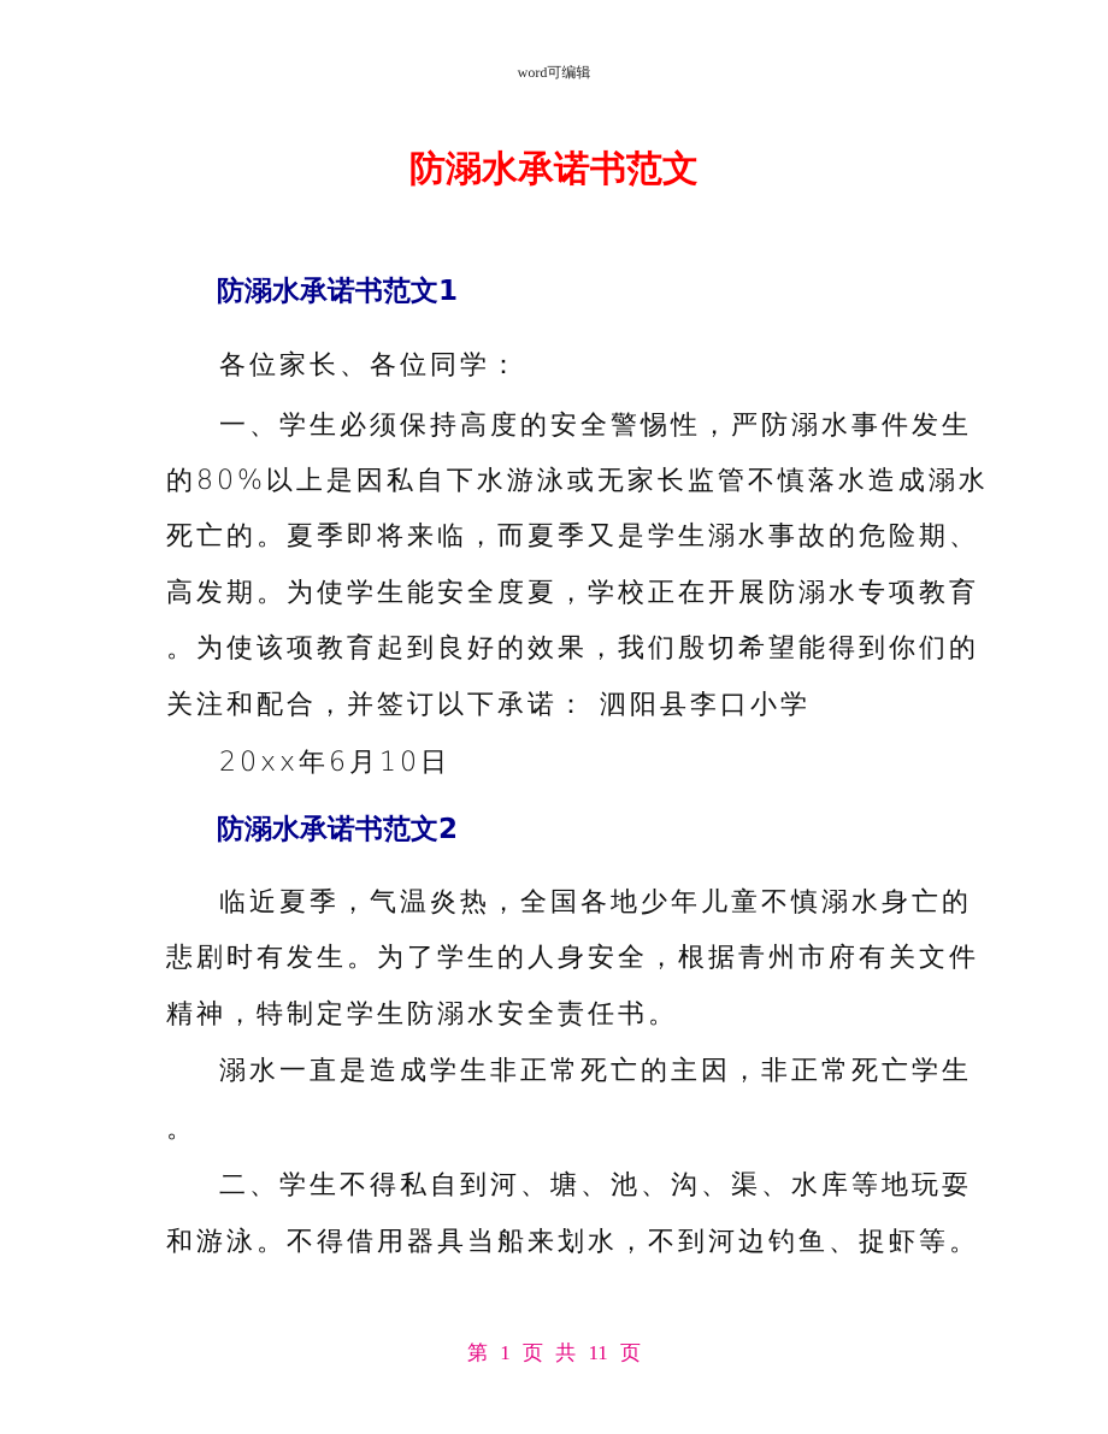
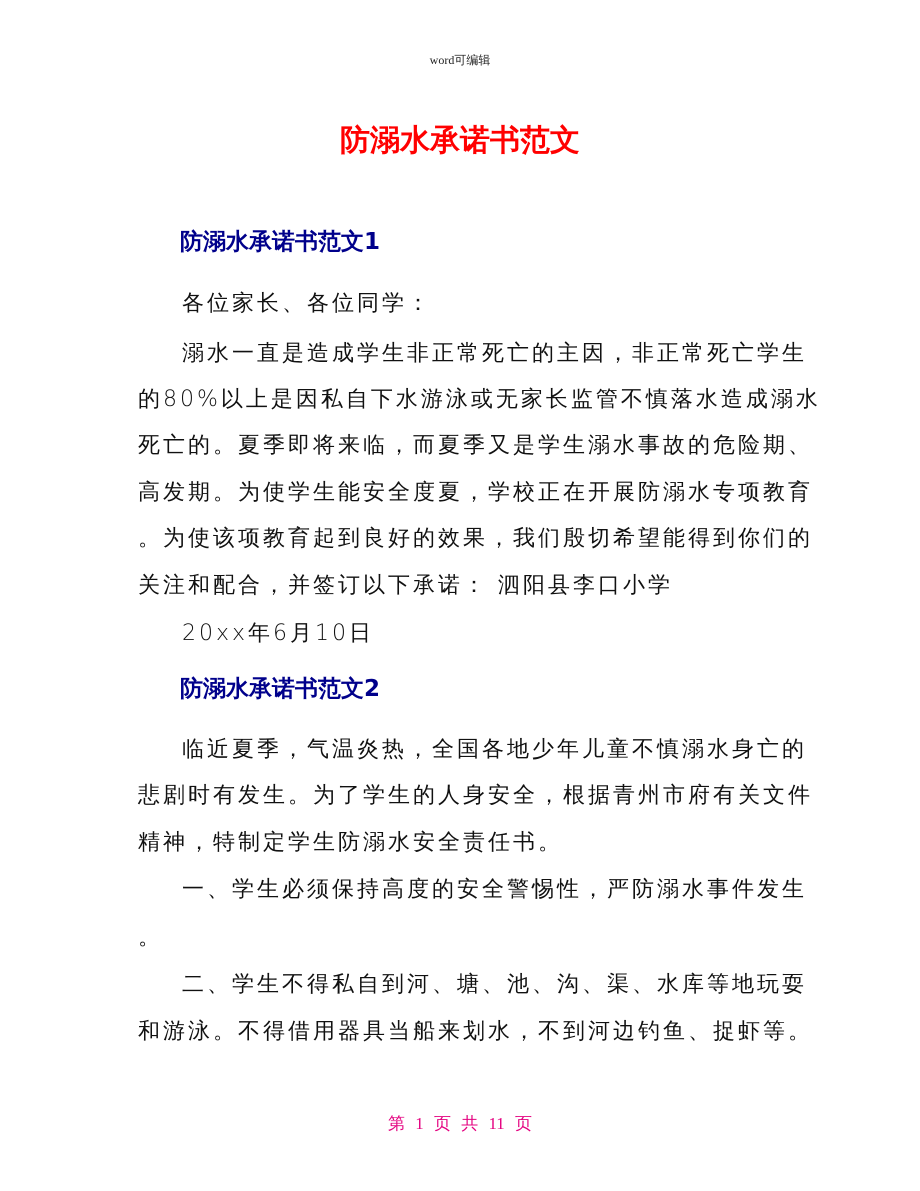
  word可编辑
  防溺水承诺书范文
  防溺水承诺书范文1
  各位家长、各位同学：
- 一、学生必须保持高度的安全警惕性，严防溺水事件发生
+ 溺水一直是造成学生非正常死亡的主因，非正常死亡学生
  的80%以上是因私自下水游泳或无家长监管不慎落水造成溺水
  死亡的。夏季即将来临，而夏季又是学生溺水事故的危险期、
  高发期。为使学生能安全度夏，学校正在开展防溺水专项教育
  。为使该项教育起到良好的效果，我们殷切希望能得到你们的
  关注和配合，并签订以下承诺： 泗阳县李口小学
  20xx年6月10日
  防溺水承诺书范文2
  临近夏季，气温炎热，全国各地少年儿童不慎溺水身亡的
  悲剧时有发生。为了学生的人身安全，根据青州市府有关文件
  精神，特制定学生防溺水安全责任书。
- 溺水一直是造成学生非正常死亡的主因，非正常死亡学生
+ 一、学生必须保持高度的安全警惕性，严防溺水事件发生
  。
  二、学生不得私自到河、塘、池、沟、渠、水库等地玩耍
  和游泳。不得借用器具当船来划水，不到河边钓鱼、捉虾等。
  第 1 页 共 11 页
